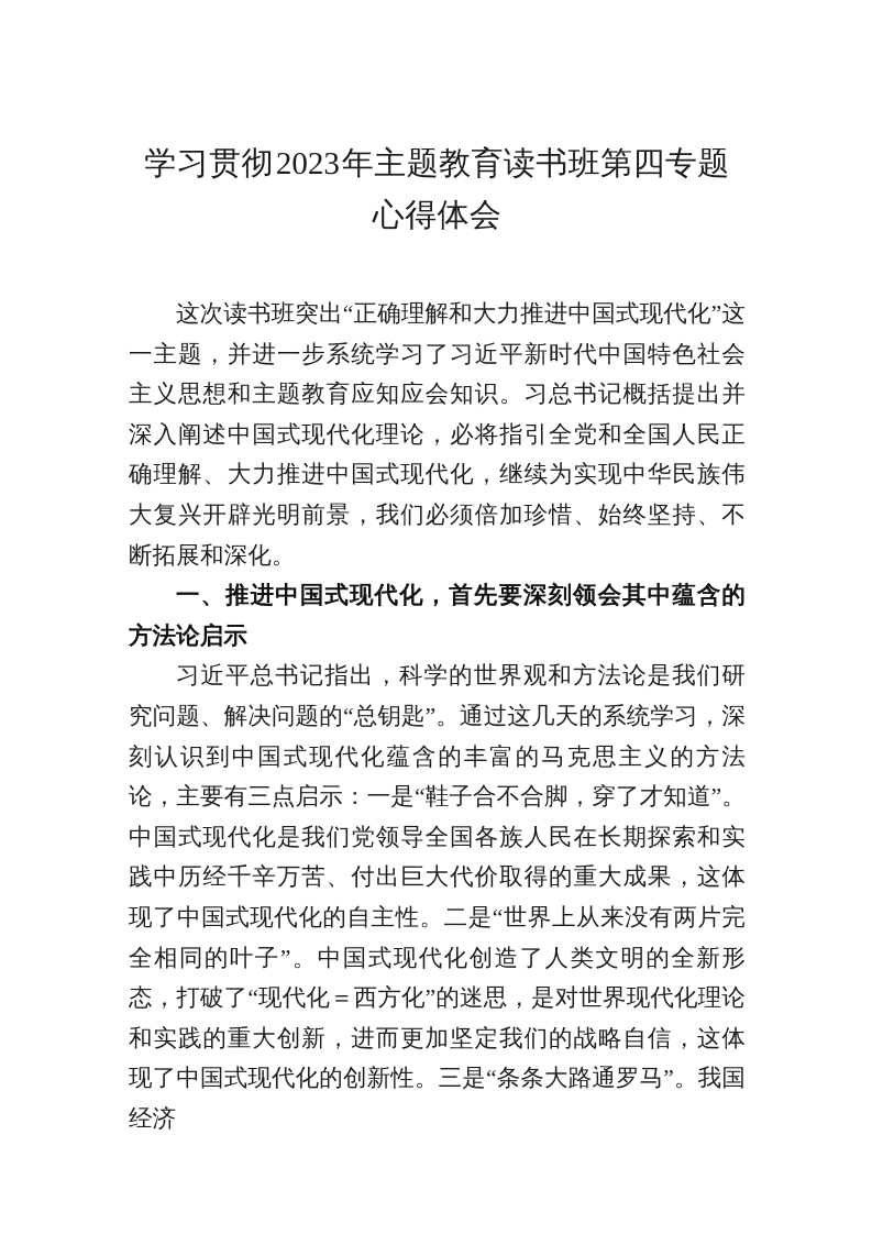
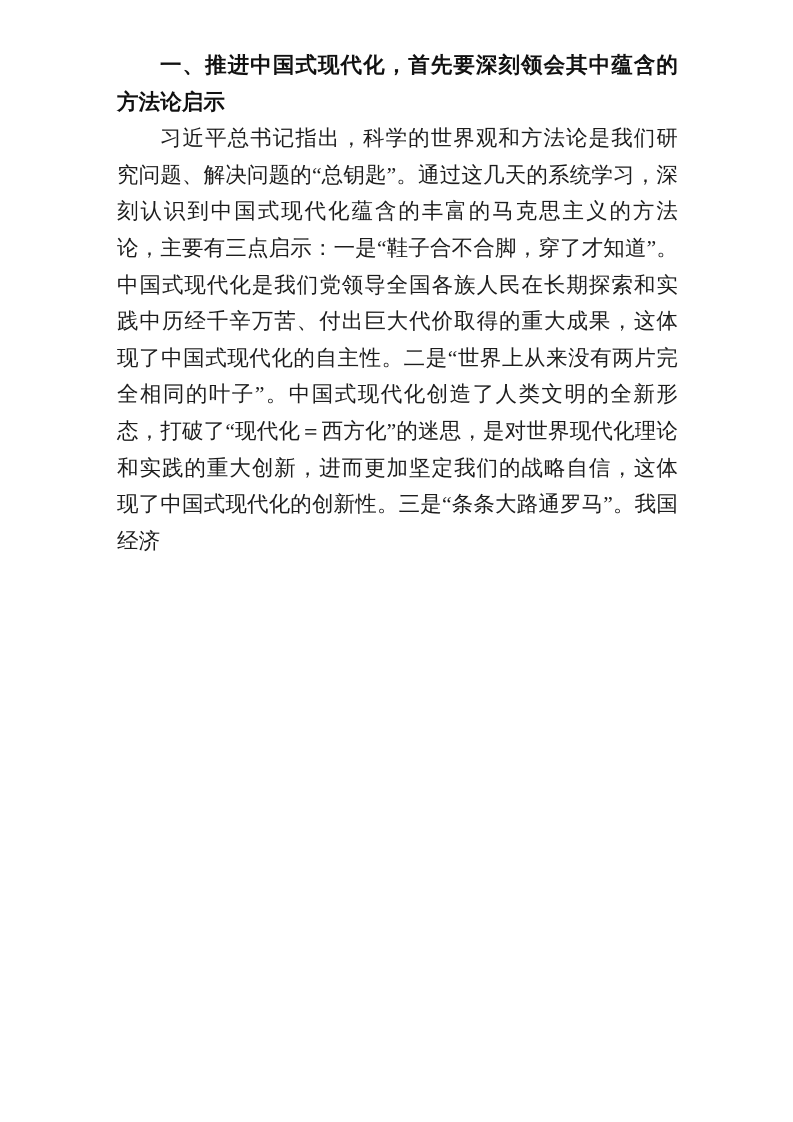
- 学习贯彻2023年主题教育读书班第四专题
- 心得体会
- 这次读书班突出“正确理解和大力推进中国式现代化”这一主题，并进一步系统学习了习近平新时代中国特色社会主义思想和主题教育应知应会知识。习总书记概括提出并深入阐述中国式现代化理论，必将指引全党和全国人民正确理解、大力推进中国式现代化，继续为实现中华民族伟大复兴开辟光明前景，我们必须倍加珍惜、始终坚持、不断拓展和深化。
  一、推进中国式现代化，首先要深刻领会其中蕴含的方法论启示
  习近平总书记指出，科学的世界观和方法论是我们研究问题、解决问题的“总钥匙”。通过这几天的系统学习，深刻认识到中国式现代化蕴含的丰富的马克思主义的方法论，主要有三点启示：一是“鞋子合不合脚，穿了才知道”。中国式现代化是我们党领导全国各族人民在长期探索和实践中历经千辛万苦、付出巨大代价取得的重大成果，这体现了中国式现代化的自主性。二是“世界上从来没有两片完全相同的叶子”。中国式现代化创造了人类文明的全新形态，打破了“现代化＝西方化”的迷思，是对世界现代化理论和实践的重大创新，进而更加坚定我们的战略自信，这体现了中国式现代化的创新性。三是“条条大路通罗马”。我国经济
